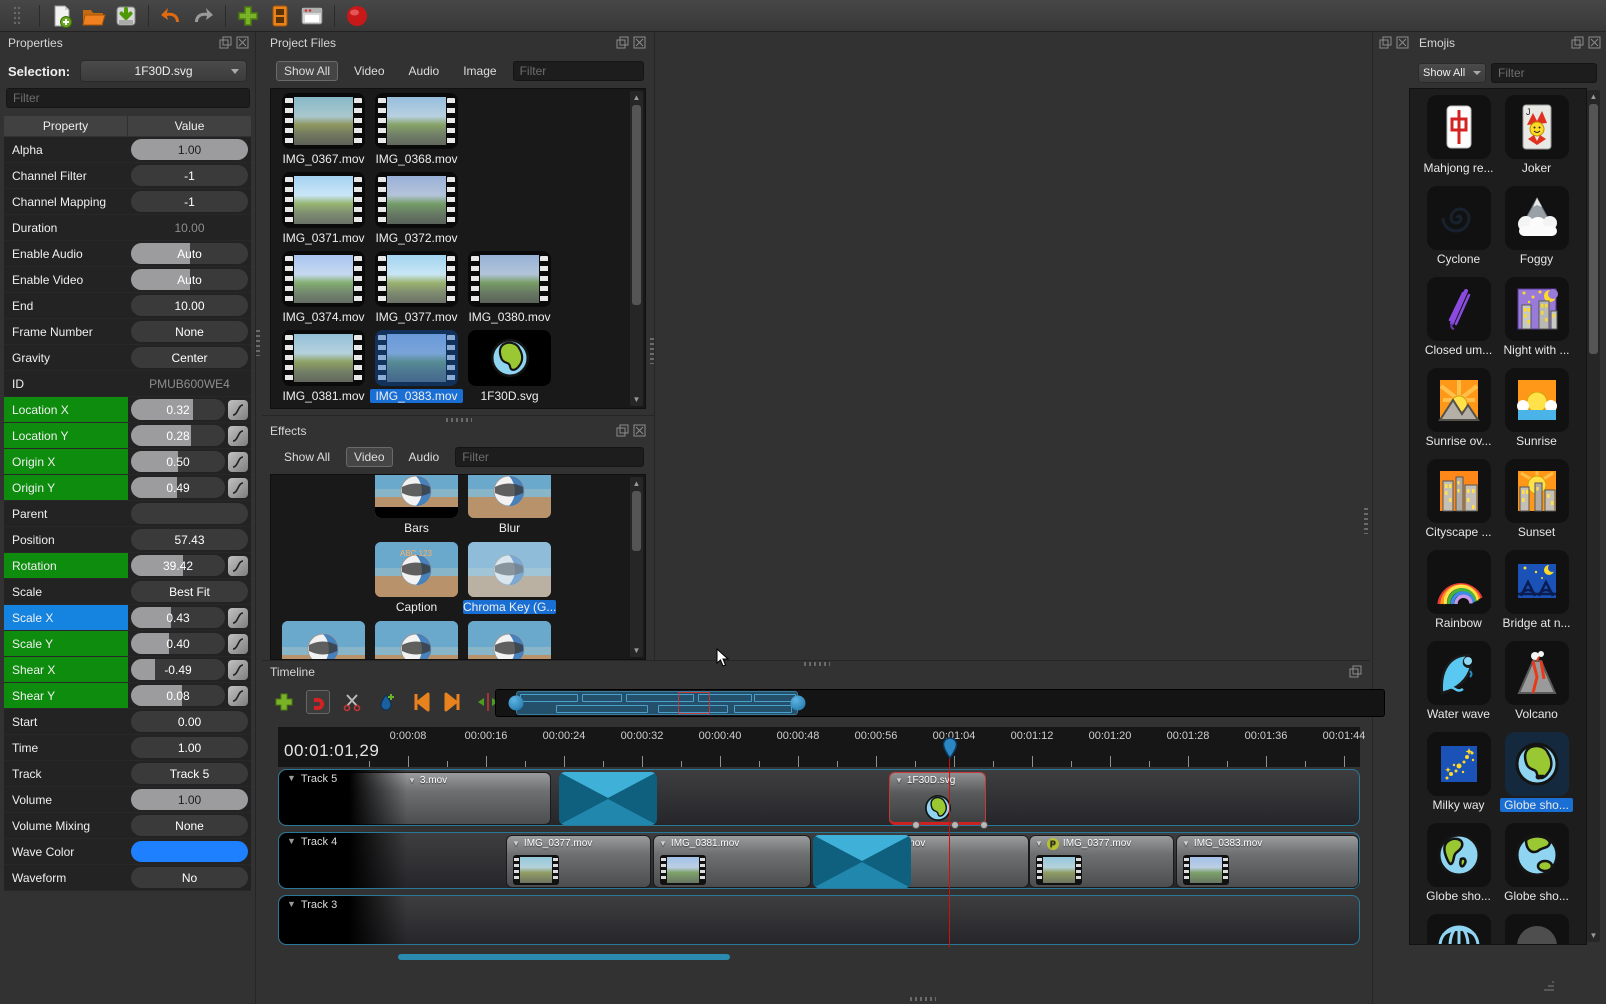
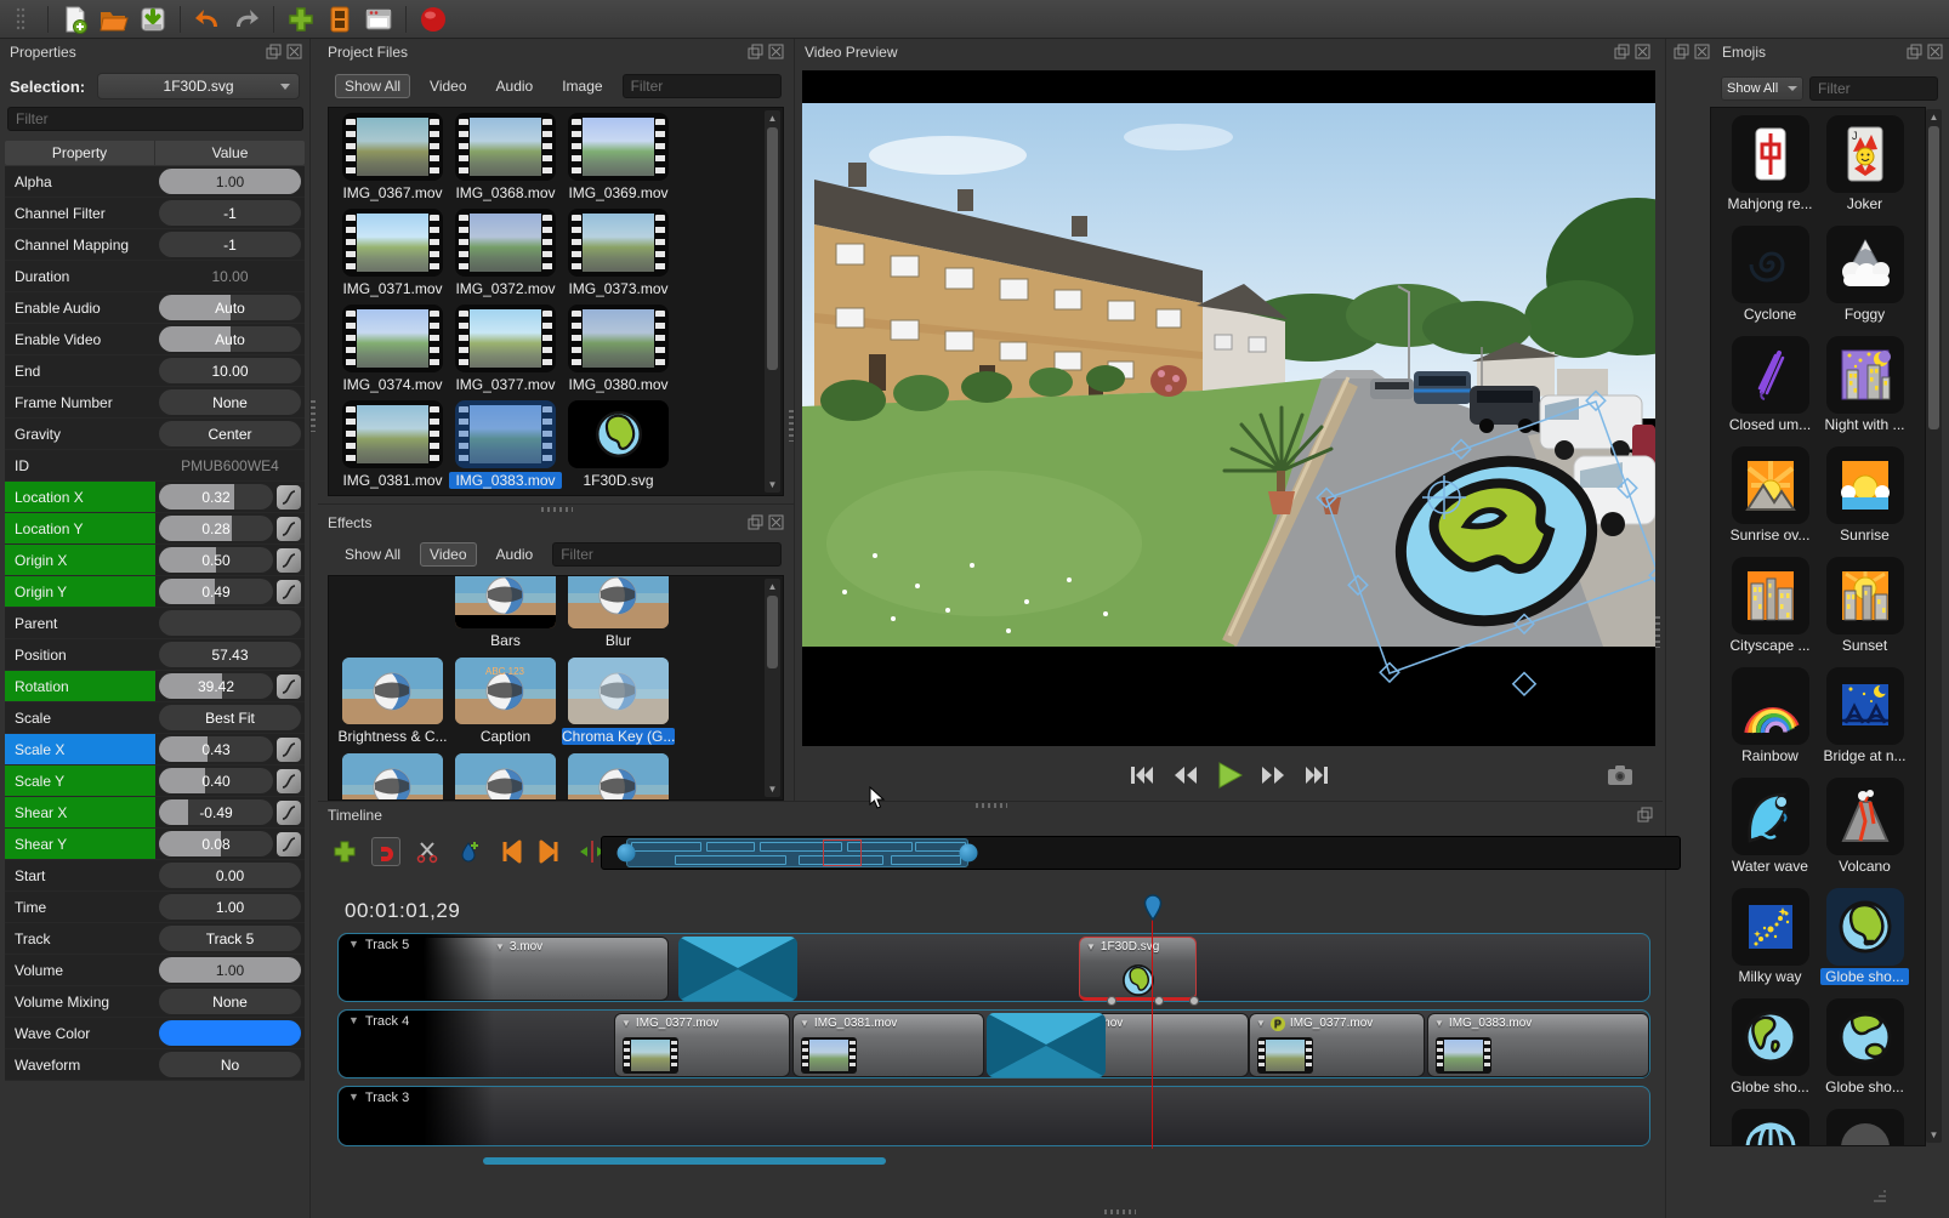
  Properties
  Selection:
  1F30D.svg
  Filter
  Property
  Value
  Alpha
  1.00
  Channel Filter
  -1
  Channel Mapping
  -1
  Duration
  10.00
  Enable Audio
  Auto
  Enable Video
  Auto
  End
  10.00
  Frame Number
  None
  Gravity
  Center
  ID
  PMUB600WE4
  Location X
  0.32
  Location Y
  0.28
  Origin X
  0.50
  Origin Y
  0.49
  Parent
  Position
  57.43
  Rotation
  39.42
  Scale
  Best Fit
  Scale X
  0.43
  Scale Y
  0.40
  Shear X
  -0.49
  Shear Y
  0.08
  Start
  0.00
  Time
  1.00
  Track
  Track 5
  Volume
  1.00
  Volume Mixing
  None
  Wave Color
  Waveform
  No
  Project Files
  Show All
  Video
  Audio
  Image
  Filter
  IMG_0367.mov
  IMG_0368.mov
+ IMG_0369.mov
  IMG_0371.mov
  IMG_0372.mov
+ IMG_0373.mov
  IMG_0374.mov
  IMG_0377.mov
  IMG_0380.mov
  IMG_0381.mov
  IMG_0383.mov
  1F30D.svg
  ▲
  ▼
  Effects
  Show All
  Video
  Audio
  Filter
  Bars
  Blur
+ Brightness & C...
  ABC 123
  Caption
  Chroma Key (G...
  ▲
  ▼
+ Video Preview
  Emojis
  Show All
  Filter
  Mahjong re...
  J
  Joker
  Cyclone
  Foggy
  Closed um...
  Night with ...
  Sunrise ov...
  Sunrise
  Cityscape ...
  Sunset
  Rainbow
  Bridge at n...
  Water wave
  Volcano
  Milky way
  Globe sho...
  Globe sho...
  Globe sho...
  ▲
  ▼
  Timeline
- 0:00:08
- 00:00:16
- 00:00:24
- 00:00:32
- 00:00:40
- 00:00:48
- 00:00:56
- 00:01:04
- 00:01:12
- 00:01:20
- 00:01:28
- 00:01:36
- 00:01:44
  00:01:01,29
  ▼
  3.mov
  ▼
  1F30D.svg
  ▼
  Track 5
  ▼
  IMG_0377.mov
  ▼
  IMG_0381.mov
  ▼
  P
  IMG_0377.mov
  ▼
  IMG_0383.mov
  ▼
  Track 4
  ▼
  Track 3
